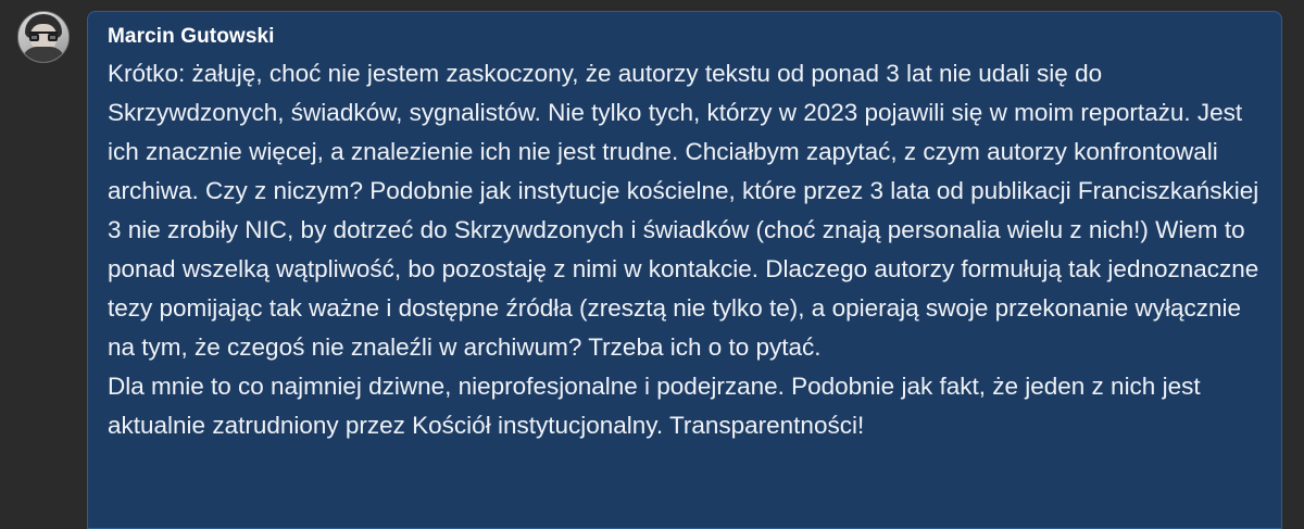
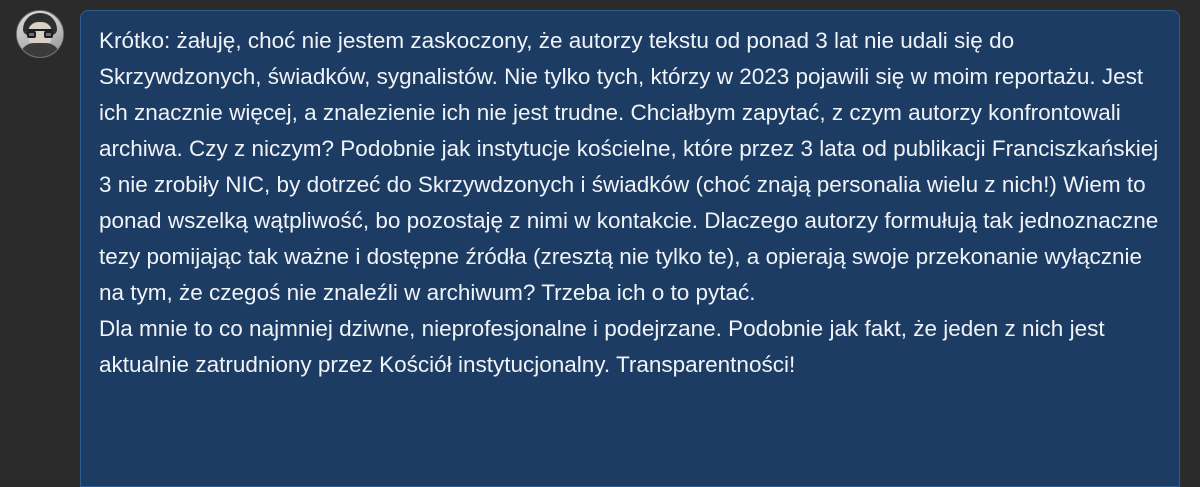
- Marcin Gutowski
  Krótko: żałuję, choć nie jestem zaskoczony, że autorzy tekstu od ponad 3 lat nie udali się do Skrzywdzonych, świadków, sygnalistów. Nie tylko tych, którzy w 2023 pojawili się w moim reportażu. Jest ich znacznie więcej, a znalezienie ich nie jest trudne. Chciałbym zapytać, z czym autorzy konfrontowali archiwa. Czy z niczym? Podobnie jak instytucje kościelne, które przez 3 lata od publikacji Franciszkańskiej 3 nie zrobiły NIC, by dotrzeć do Skrzywdzonych i świadków (choć znają personalia wielu z nich!) Wiem to ponad wszelką wątpliwość, bo pozostaję z nimi w kontakcie. Dlaczego autorzy formułują tak jednoznaczne tezy pomijając tak ważne i dostępne źródła (zresztą nie tylko te), a opierają swoje przekonanie wyłącznie na tym, że czegoś nie znaleźli w archiwum? Trzeba ich o to pytać.
  Dla mnie to co najmniej dziwne, nieprofesjonalne i podejrzane. Podobnie jak fakt, że jeden z nich jest aktualnie zatrudniony przez Kościół instytucjonalny. Transparentności!
